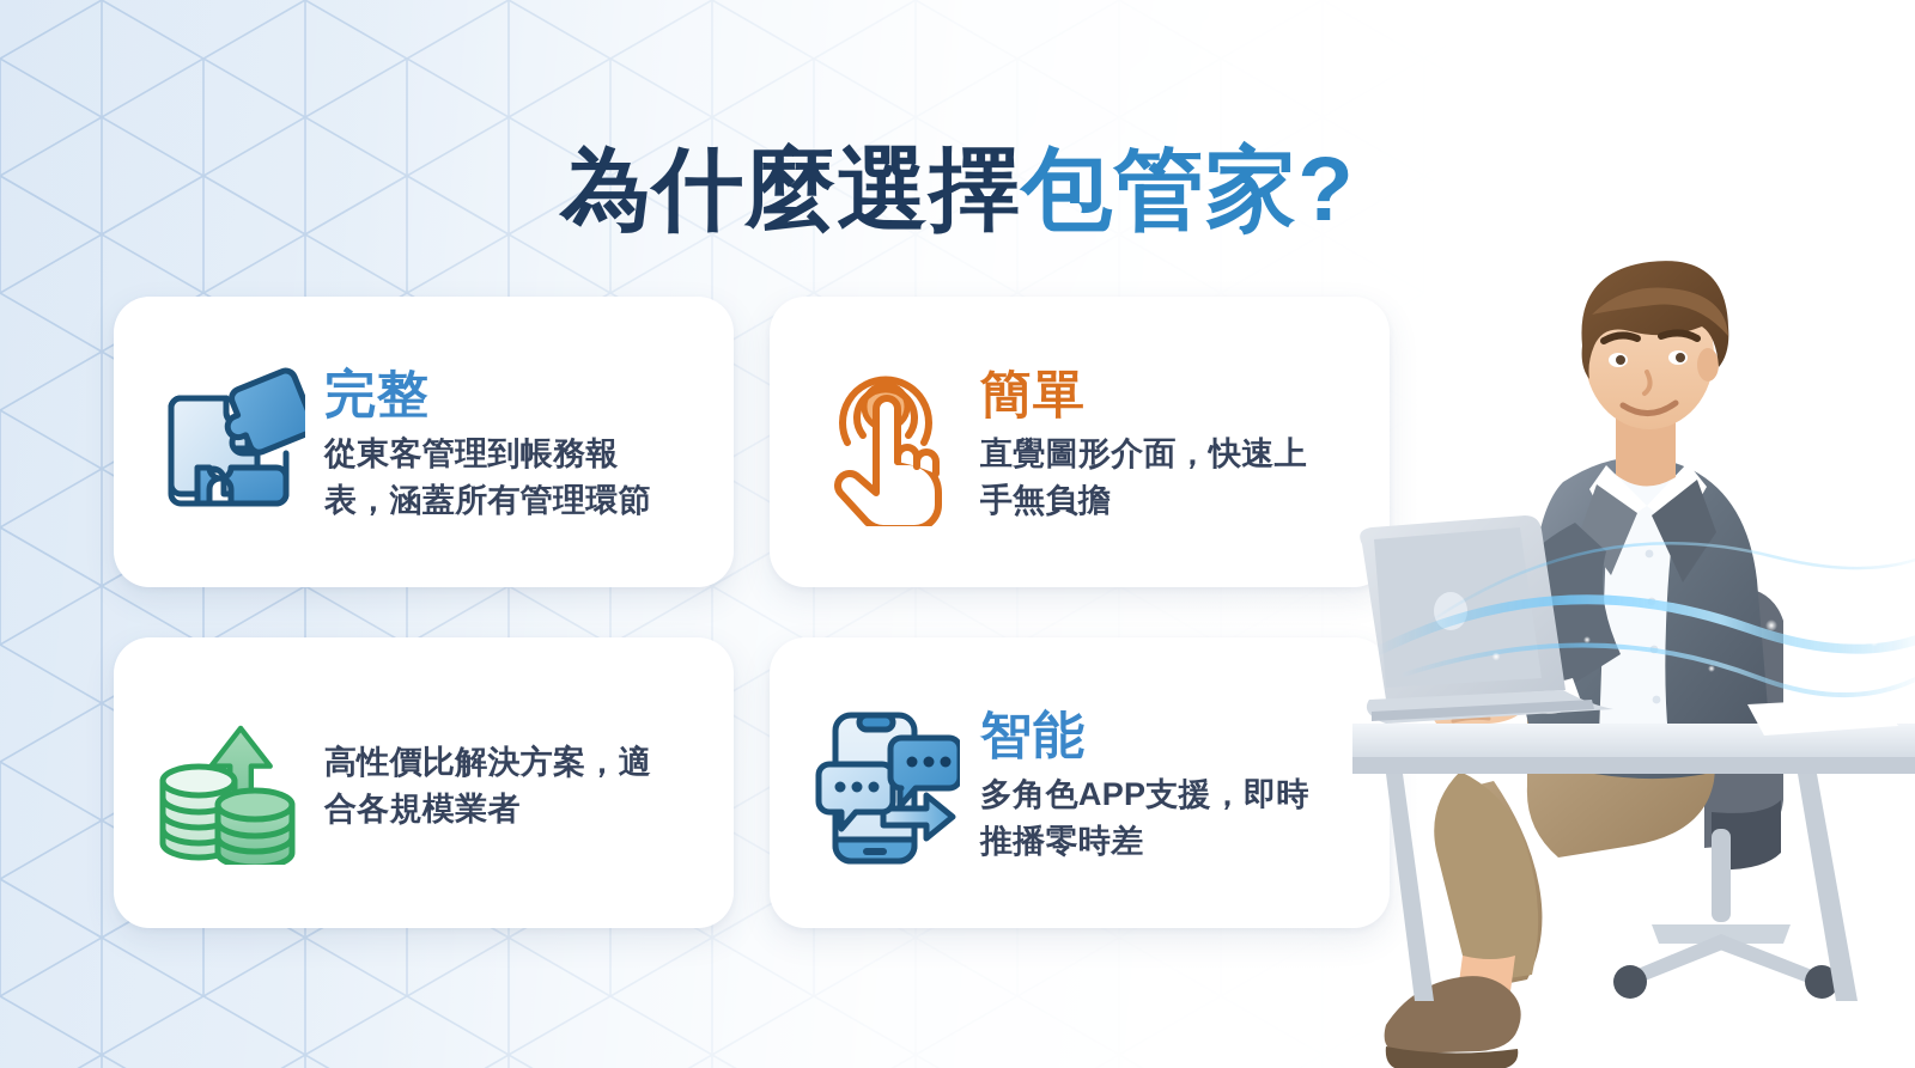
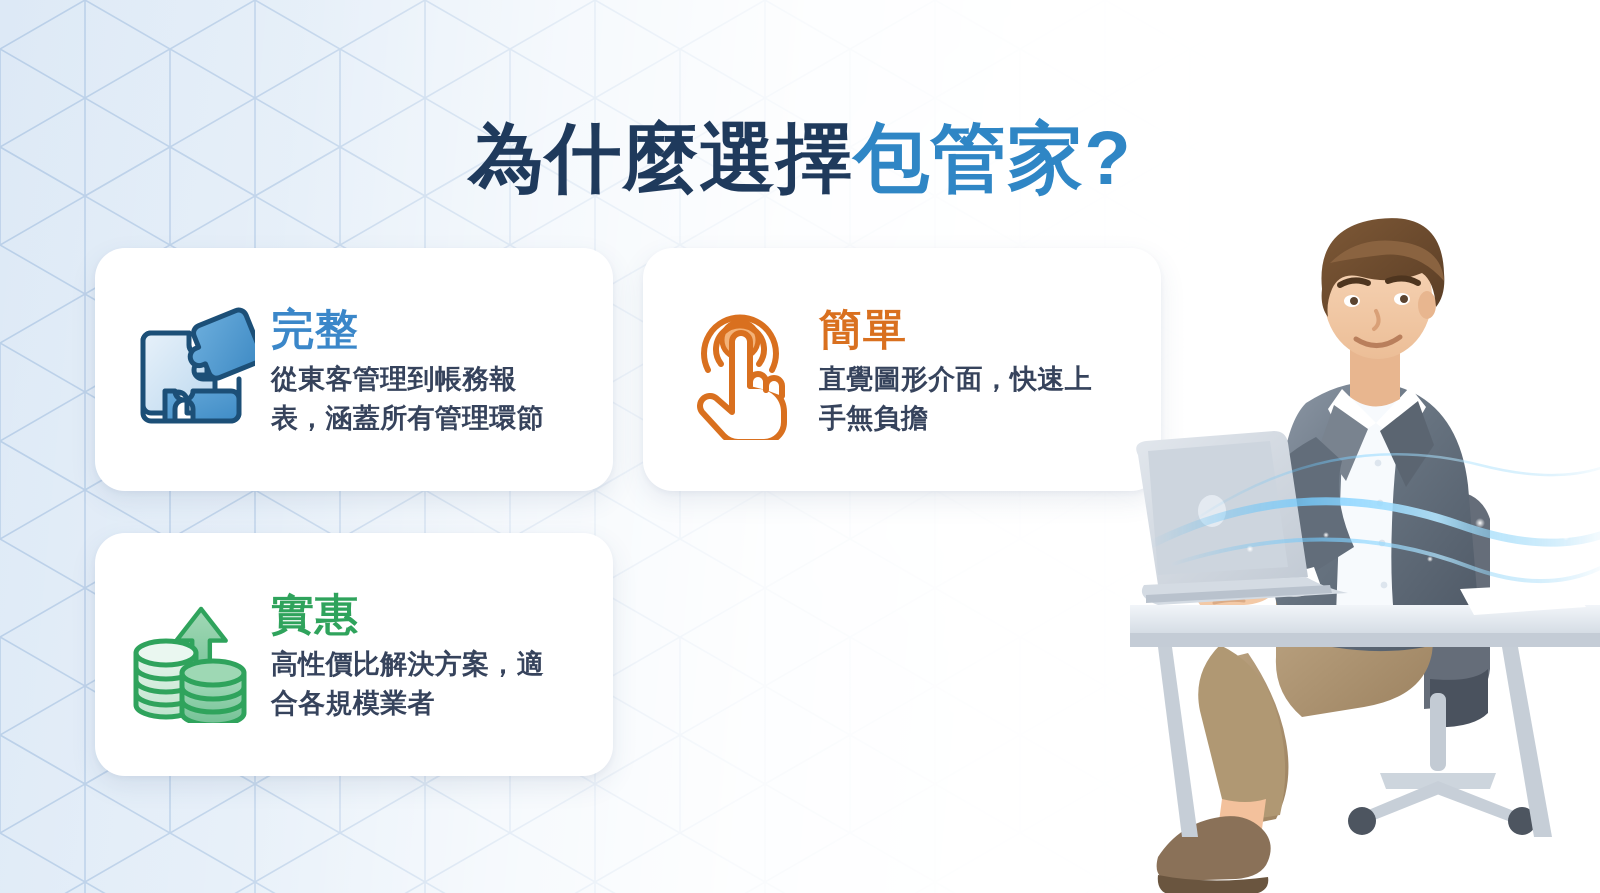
  為什麼選擇包管家?
  完整
  從東客管理到帳務報
  表，涵蓋所有管理環節
  簡單
  直覺圖形介面，快速上
  手無負擔
+ 實惠
  高性價比解決方案，適
  合各規模業者
- 智能
- 多角色APP支援，即時
- 推播零時差
